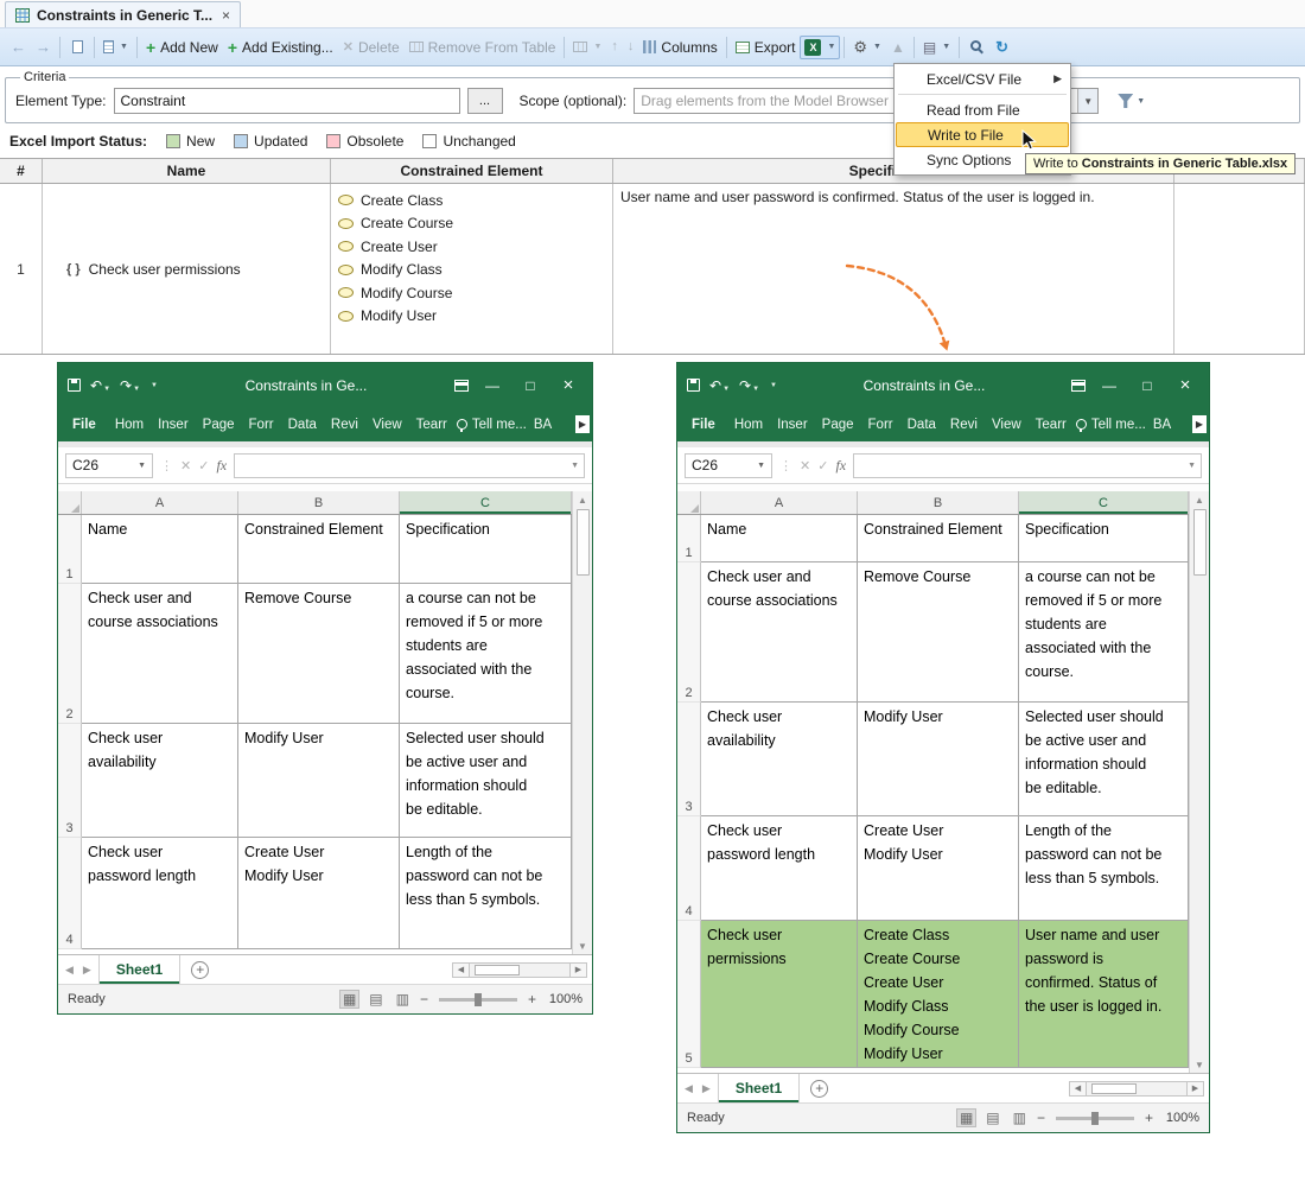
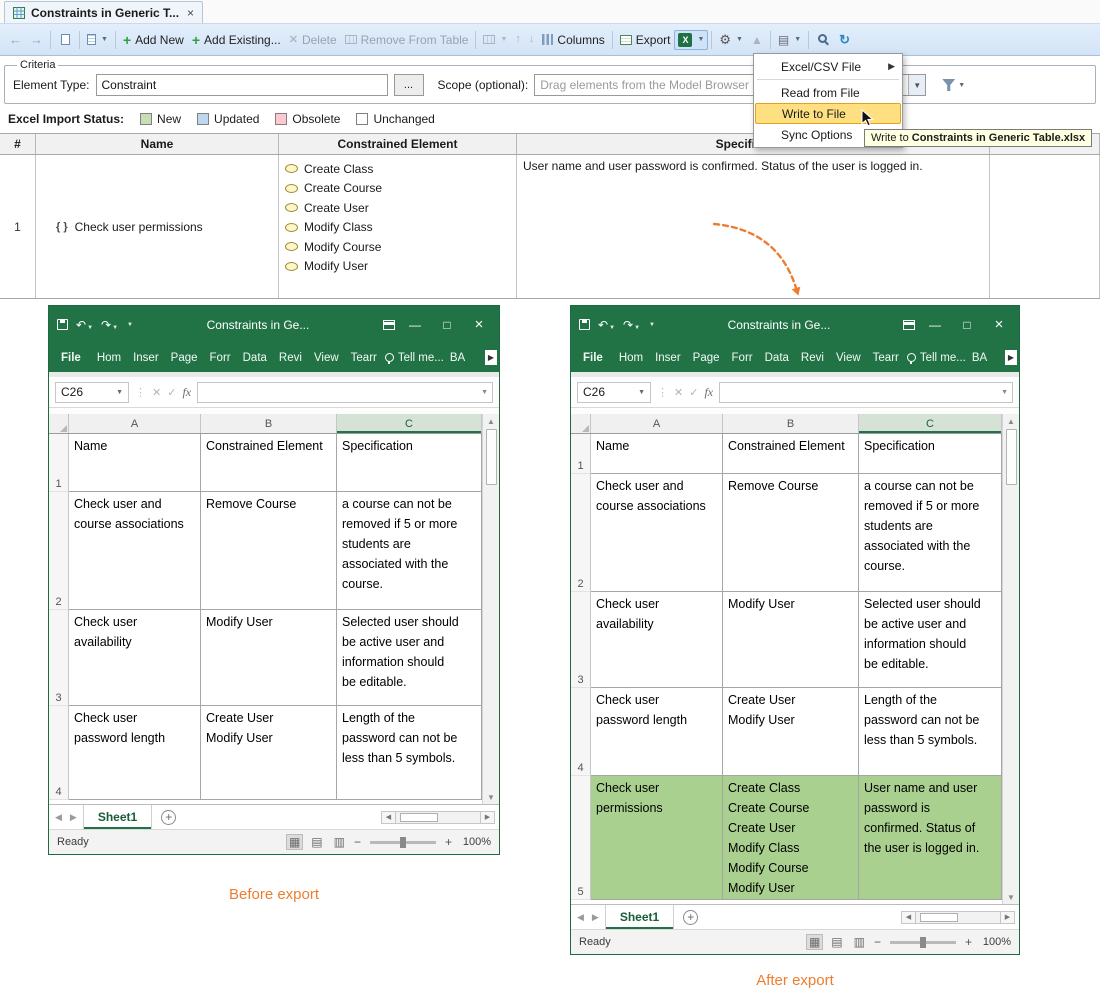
  Constraints in Generic T...
  ×
  ←
  →
  +
  Add New
  +
  Add Existing...
  ✕
  Delete
  Remove From Table
  ↑
  ↓
  Columns
  Export
  X
  ⚙
  ▲
  ▤
  ↻
  Criteria
  Element Type:
  Constraint
  ...
  Scope (optional):
  Drag elements from the Model Browser
  ▼
  Excel Import Status:
  New
  Updated
  Obsolete
  Unchanged
  #
  Name
  Constrained Element
  1
  { }
  Check user permissions
  Create Class
  Create Course
  Create User
  Modify Class
  Modify Course
  Modify User
  User name and user password is confirmed. Status of the user is logged in.
  ↶
  ↷
  Constraints in Ge...
  —
  □
  ×
  File
  Hom
  Inser
  Page
  Forr
  Data
  Revi
  View
  Tearr
  Tell me...
  BA
  ▶
  C26
  ⋮
  ✕
  ✓
  fx
  A
  B
  C
  1
  Name
  Constrained Element
  Specification
  2
  Check user and
  course associations
  Remove Course
  a course can not be
  removed if 5 or more
  students are
  associated with the
  course.
  3
  Check user
  availability
  Modify User
  Selected user should
  be active user and
  information should
  be editable.
  4
  Check user
  password length
  Create User
  Modify User
  Length of the
  password can not be
  less than 5 symbols.
  ▲
  ▼
  ◀
  ▶
  Sheet1
  +
  Ready
  ▦
  ▤
  ▥
  −
  +
  100%
  ↶
  ↷
  Constraints in Ge...
  —
  □
  ×
  File
  Hom
  Inser
  Page
  Forr
  Data
  Revi
  View
  Tearr
  Tell me...
  BA
  ▶
  C26
  ⋮
  ✕
  ✓
  fx
  A
  B
  C
  1
  Name
  Constrained Element
  Specification
  2
  Check user and
  course associations
  Remove Course
  a course can not be
  removed if 5 or more
  students are
  associated with the
  course.
  3
  Check user
  availability
  Modify User
  Selected user should
  be active user and
  information should
  be editable.
  4
  Check user
  password length
  Create User
  Modify User
  Length of the
  password can not be
  less than 5 symbols.
  5
  Check user
  permissions
  Create Class
  Create Course
  Create User
  Modify Class
  Modify Course
  Modify User
  User name and user
  password is
  confirmed. Status of
  the user is logged in.
  ▲
  ▼
  ◀
  ▶
  Sheet1
  +
  Ready
  ▦
  ▤
  ▥
  −
  +
  100%
+ Before export
+ After export
  Excel/CSV File
  ▶
  Read from File
  Write to File
  Sync Options
  Write to Constraints in Generic Table.xlsx
